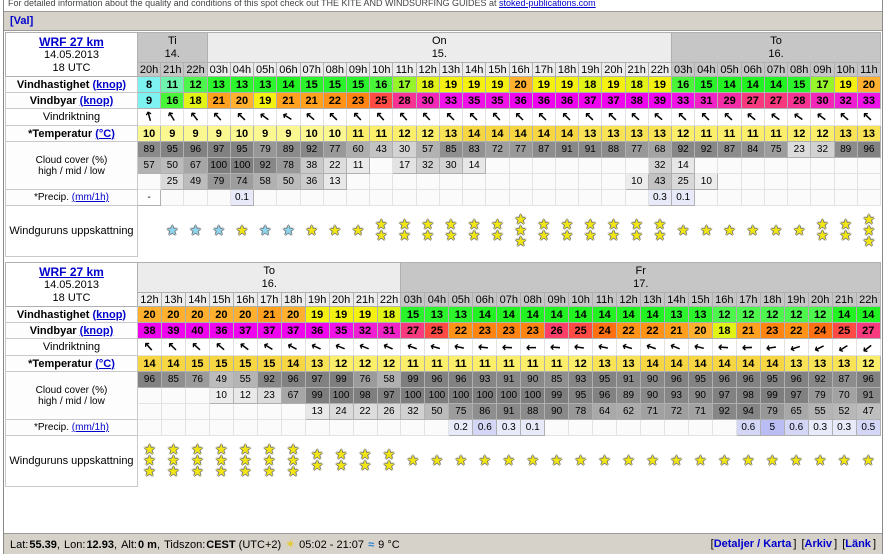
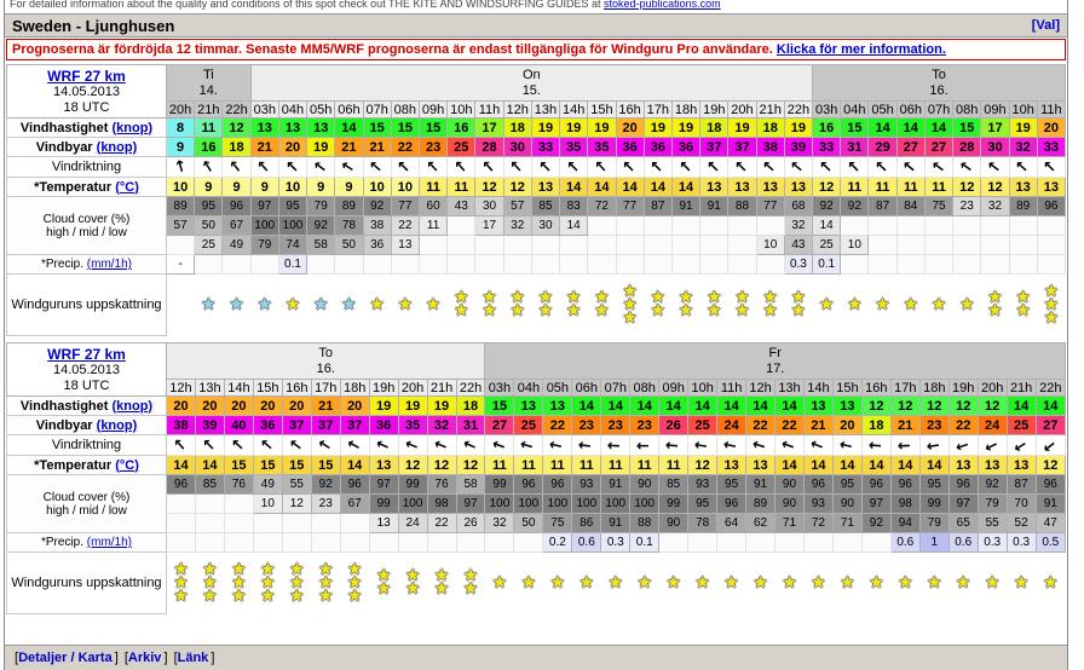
  For detailed information about the quality and conditions of this spot check out THE KITE AND WINDSURFING GUIDES at stoked-publications.com
+ Sweden - Ljunghusen
  [Val]
+ Prognoserna är fördröjda 12 timmar. Senaste MM5/WRF prognoserna är endast tillgängliga för Windguru Pro användare. Klicka för mer information.
  WRF 27 km14.05.201318 UTC	Ti14.	On15.	To16.
  20h	21h	22h	03h	04h	05h	06h	07h	08h	09h	10h	11h	12h	13h	14h	15h	16h	17h	18h	19h	20h	21h	22h	03h	04h	05h	06h	07h	08h	09h	10h	11h
  Vindhastighet (knop)	8	11	12	13	13	13	14	15	15	15	16	17	18	19	19	19	20	19	19	18	19	18	19	16	15	14	14	14	15	17	19	20
  Vindbyar (knop)	9	16	18	21	20	19	21	21	22	23	25	28	30	33	35	35	36	36	36	37	37	38	39	33	31	29	27	27	28	30	32	33
  *Temperatur (°C)	10	9	9	9	10	9	9	10	10	11	11	12	12	13	14	14	14	14	14	13	13	13	13	12	11	11	11	11	12	12	13	13
  Cloud cover (%) high / mid / low	89	95	96	97	95	79	89	92	77	60	43	30	57	85	83	72	77	87	91	91	88	77	68	92	92	87	84	75	23	32	89	96
  57	50	67	100	100	92	78	38	22	11		17	32	30	14								32	14
  	25	49	79	74	58	50	36	13													10	43	25	10
  *Precip. (mm/1h)	-				0.1																		0.3	0.1
  Windguruns uppskattning		★	★	★	★	★	★	★	★	★	★★	★★	★★	★★	★★	★★	★★★	★★	★★	★★	★★	★★	★★	★	★	★	★	★	★	★★	★★	★★★
  WRF 27 km14.05.201318 UTC	To16.	Fr17.
  12h	13h	14h	15h	16h	17h	18h	19h	20h	21h	22h	03h	04h	05h	06h	07h	08h	09h	10h	11h	12h	13h	14h	15h	16h	17h	18h	19h	20h	21h	22h
  Vindhastighet (knop)	20	20	20	20	20	21	20	19	19	19	18	15	13	13	14	14	14	14	14	14	14	14	13	13	12	12	12	12	12	14	14
  Vindbyar (knop)	38	39	40	36	37	37	37	36	35	32	31	27	25	22	23	23	23	26	25	24	22	22	21	20	18	21	23	22	24	25	27
  *Temperatur (°C)	14	14	15	15	15	15	14	13	12	12	12	11	11	11	11	11	11	11	12	13	13	14	14	14	14	14	14	13	13	13	12
  Cloud cover (%) high / mid / low	96	85	76	49	55	92	96	97	99	76	58	99	96	96	93	91	90	85	93	95	91	90	96	95	96	96	95	96	92	87	96
  			10	12	23	67	99	100	98	97	100	100	100	100	100	100	99	95	96	89	90	93	90	97	98	99	97	79	70	91
  							13	24	22	26	32	50	75	86	91	88	90	78	64	62	71	72	71	92	94	79	65	55	52	47
- *Precip. (mm/1h)														0.2	0.6	0.3	0.1									0.6	5	0.6	0.3	0.3	0.5
+ *Precip. (mm/1h)														0.2	0.6	0.3	0.1									0.6	1	0.6	0.3	0.3	0.5
  Windguruns uppskattning	★★★	★★★	★★★	★★★	★★★	★★★	★★★	★★	★★	★★	★★	★	★	★	★	★	★	★	★	★	★	★	★	★	★	★	★	★	★	★	★
- Lat:55.39, Lon:12.93, Alt:0 m, Tidszon:CEST (UTC+2) ☀ 05:02 - 21:07 ≈ 9 °C
  [Detaljer / Karta ] [Arkiv ] [Länk ]
